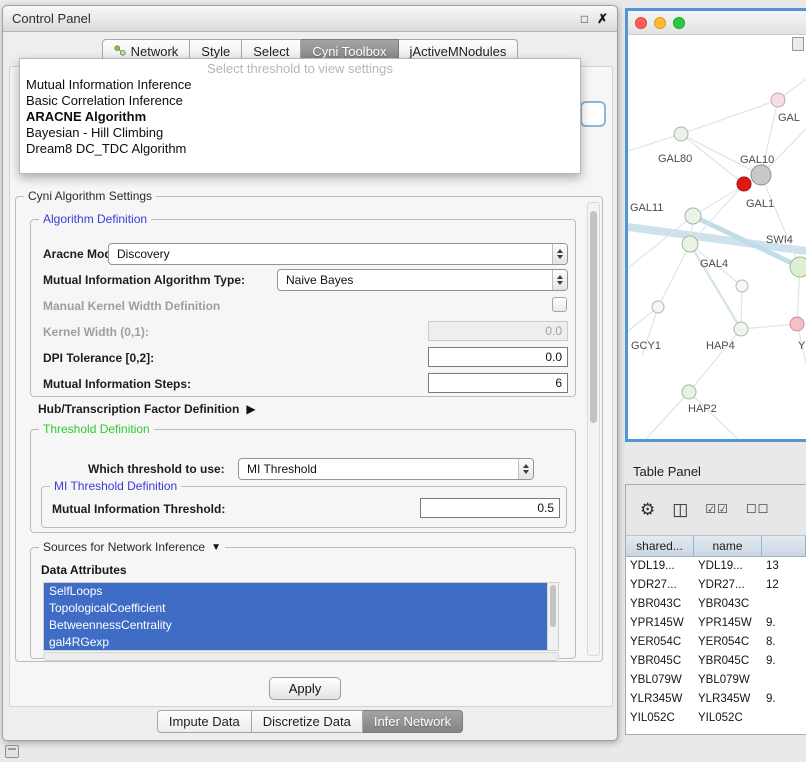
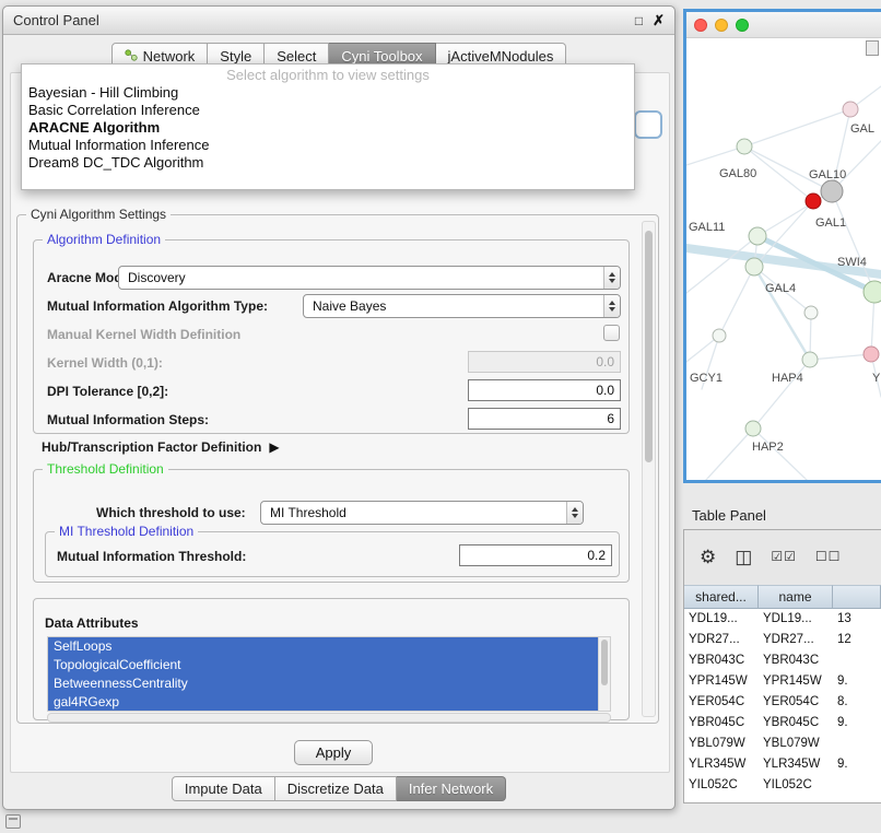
  Control Panel
  □
  ✗
  Network
  Style
  Select
  Cyni Toolbox
  jActiveMNodules
  Cyni Algorithm Settings
  Algorithm Definition
  Aracne Mo
  Discovery
  Mutual Information Algorithm Type:
  Naive Bayes
  Manual Kernel Width Definition
  Kernel Width (0,1):
  0.0
  DPI Tolerance [0,2]:
  0.0
  Mutual Information Steps:
  6
  Hub/Transcription Factor Definition
  ▶
  Threshold Definition
  Which threshold to use:
  MI Threshold
  MI Threshold Definition
  Mutual Information Threshold:
- 0.5
+ 0.2
- Sources for Network Inference
- ▼
  Data Attributes
  SelfLoops
  TopologicalCoefficient
  BetweennessCentrality
  gal4RGexp
  Apply
  Impute Data
  Discretize Data
  Infer Network
- Select threshold to view settings
+ Select algorithm to view settings
- Mutual Information Inference
+ Bayesian - Hill Climbing
  Basic Correlation Inference
  ARACNE Algorithm
- Bayesian - Hill Climbing
+ Mutual Information Inference
  Dream8 DC_TDC Algorithm
  GAL
  GAL80
  GAL10
  GAL11
  GAL1
  SWI4
  GAL4
  GCY1
  HAP4
  Y
  HAP2
  Table Panel
  ⚙
  ◫
  ☑☑
  ☐☐
  shared...
  name
  YDL19...
  YDL19...
  13
  YDR27...
  YDR27...
  12
  YBR043C
  YBR043C
  YPR145W
  YPR145W
  9.
  YER054C
  YER054C
  8.
  YBR045C
  YBR045C
  9.
  YBL079W
  YBL079W
  YLR345W
  YLR345W
  9.
  YIL052C
  YIL052C
